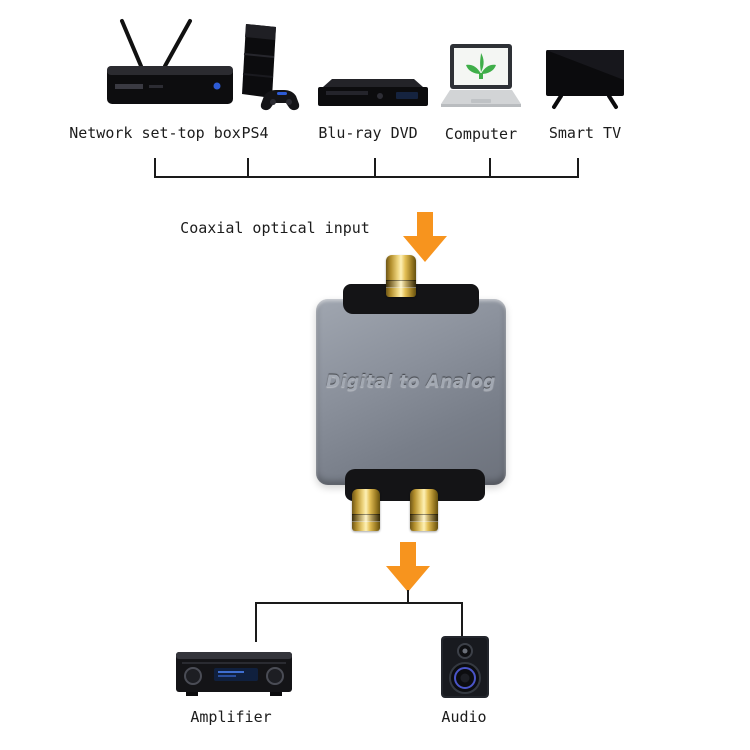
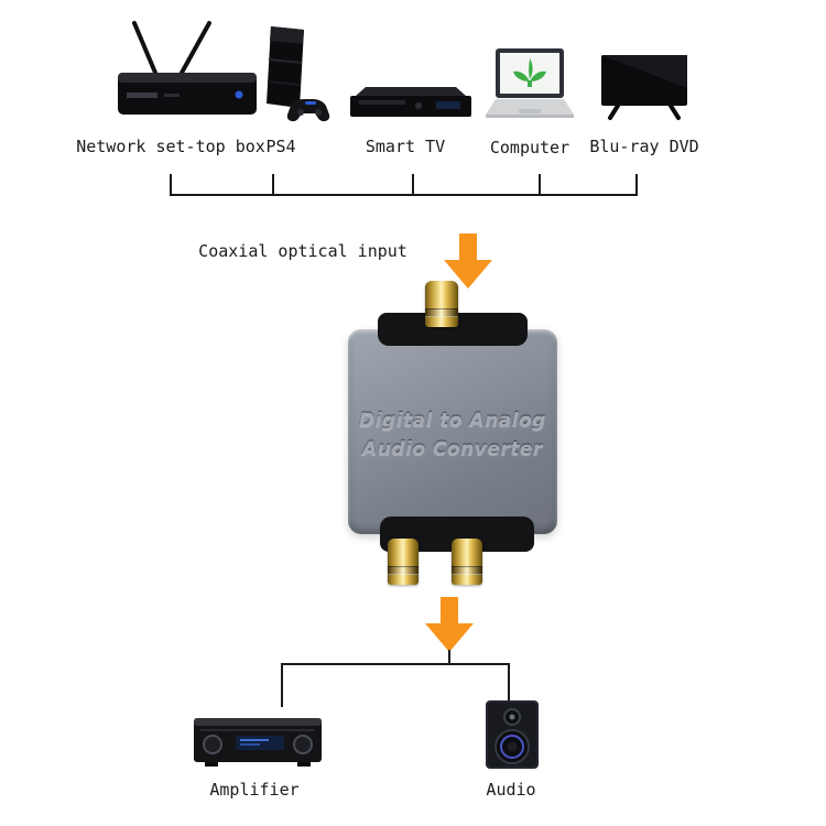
  Network set-top box
  PS4
- Blu-ray DVD
+ Smart TV
  Computer
- Smart TV
+ Blu-ray DVD
  Coaxial optical input
  Digital to Analog
+ Audio Converter
  Amplifier
  Audio
